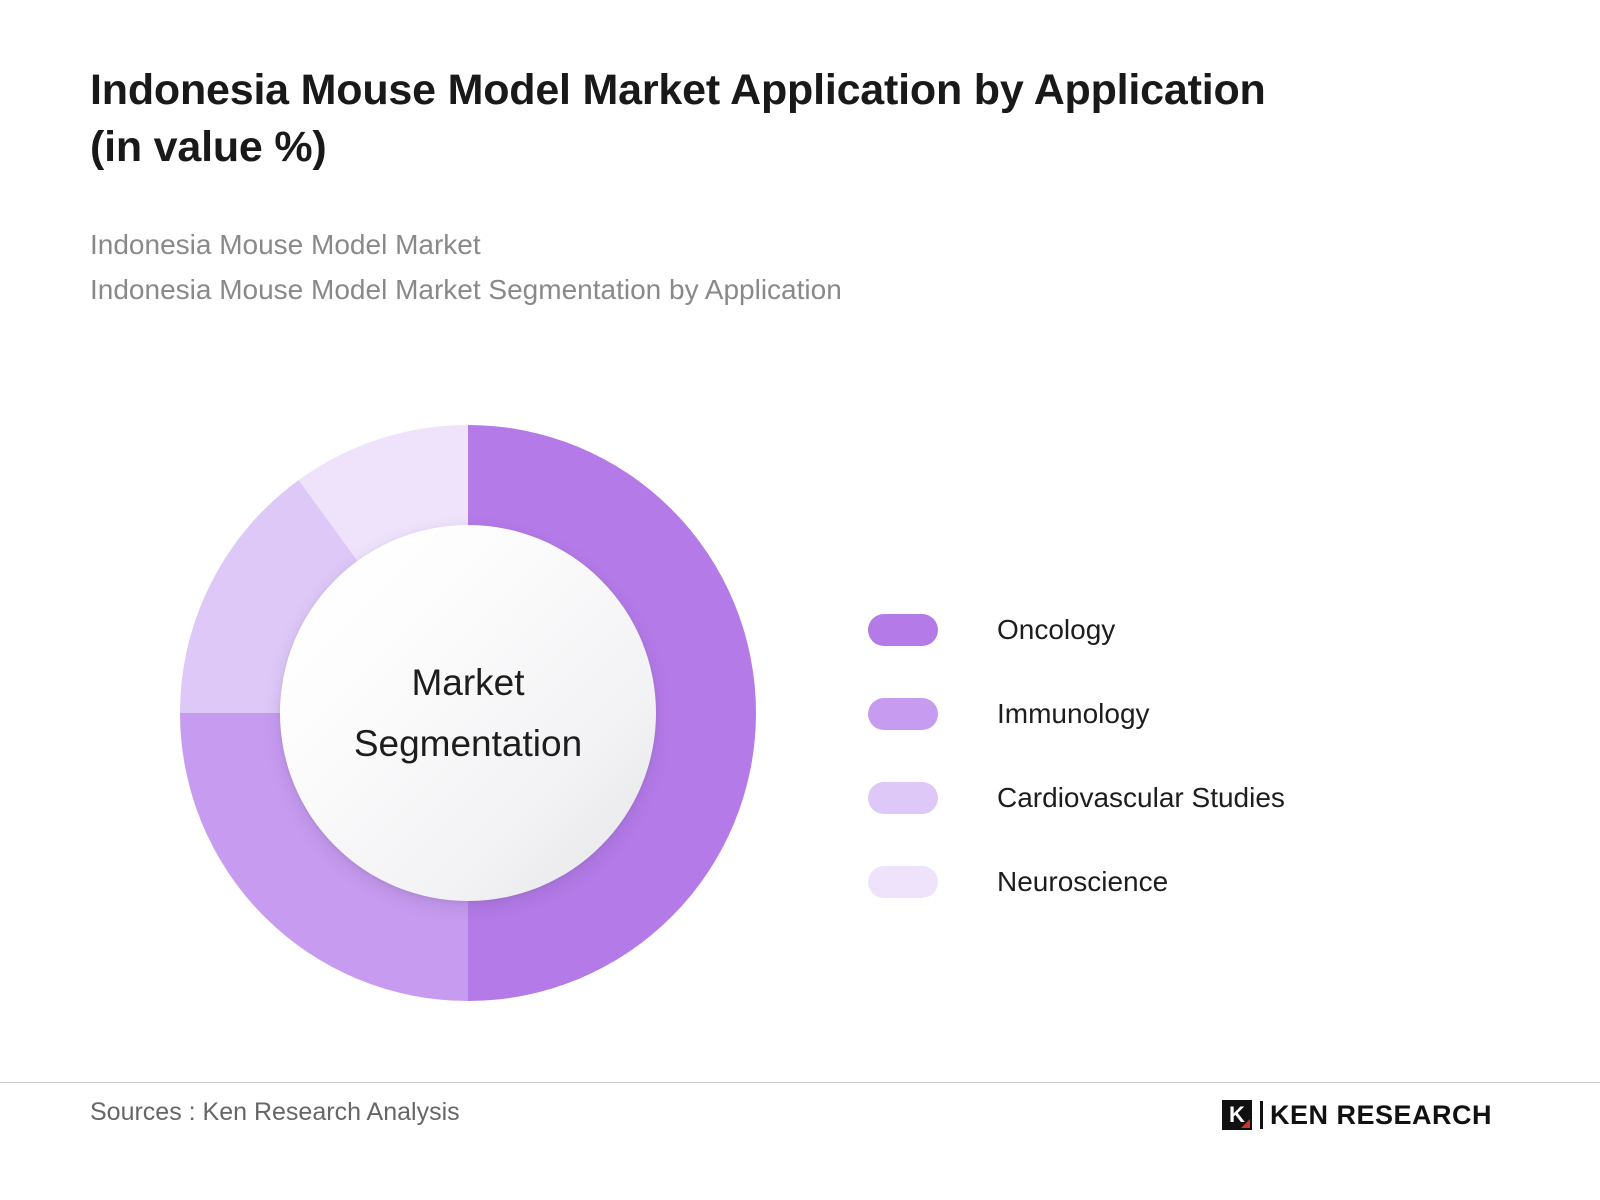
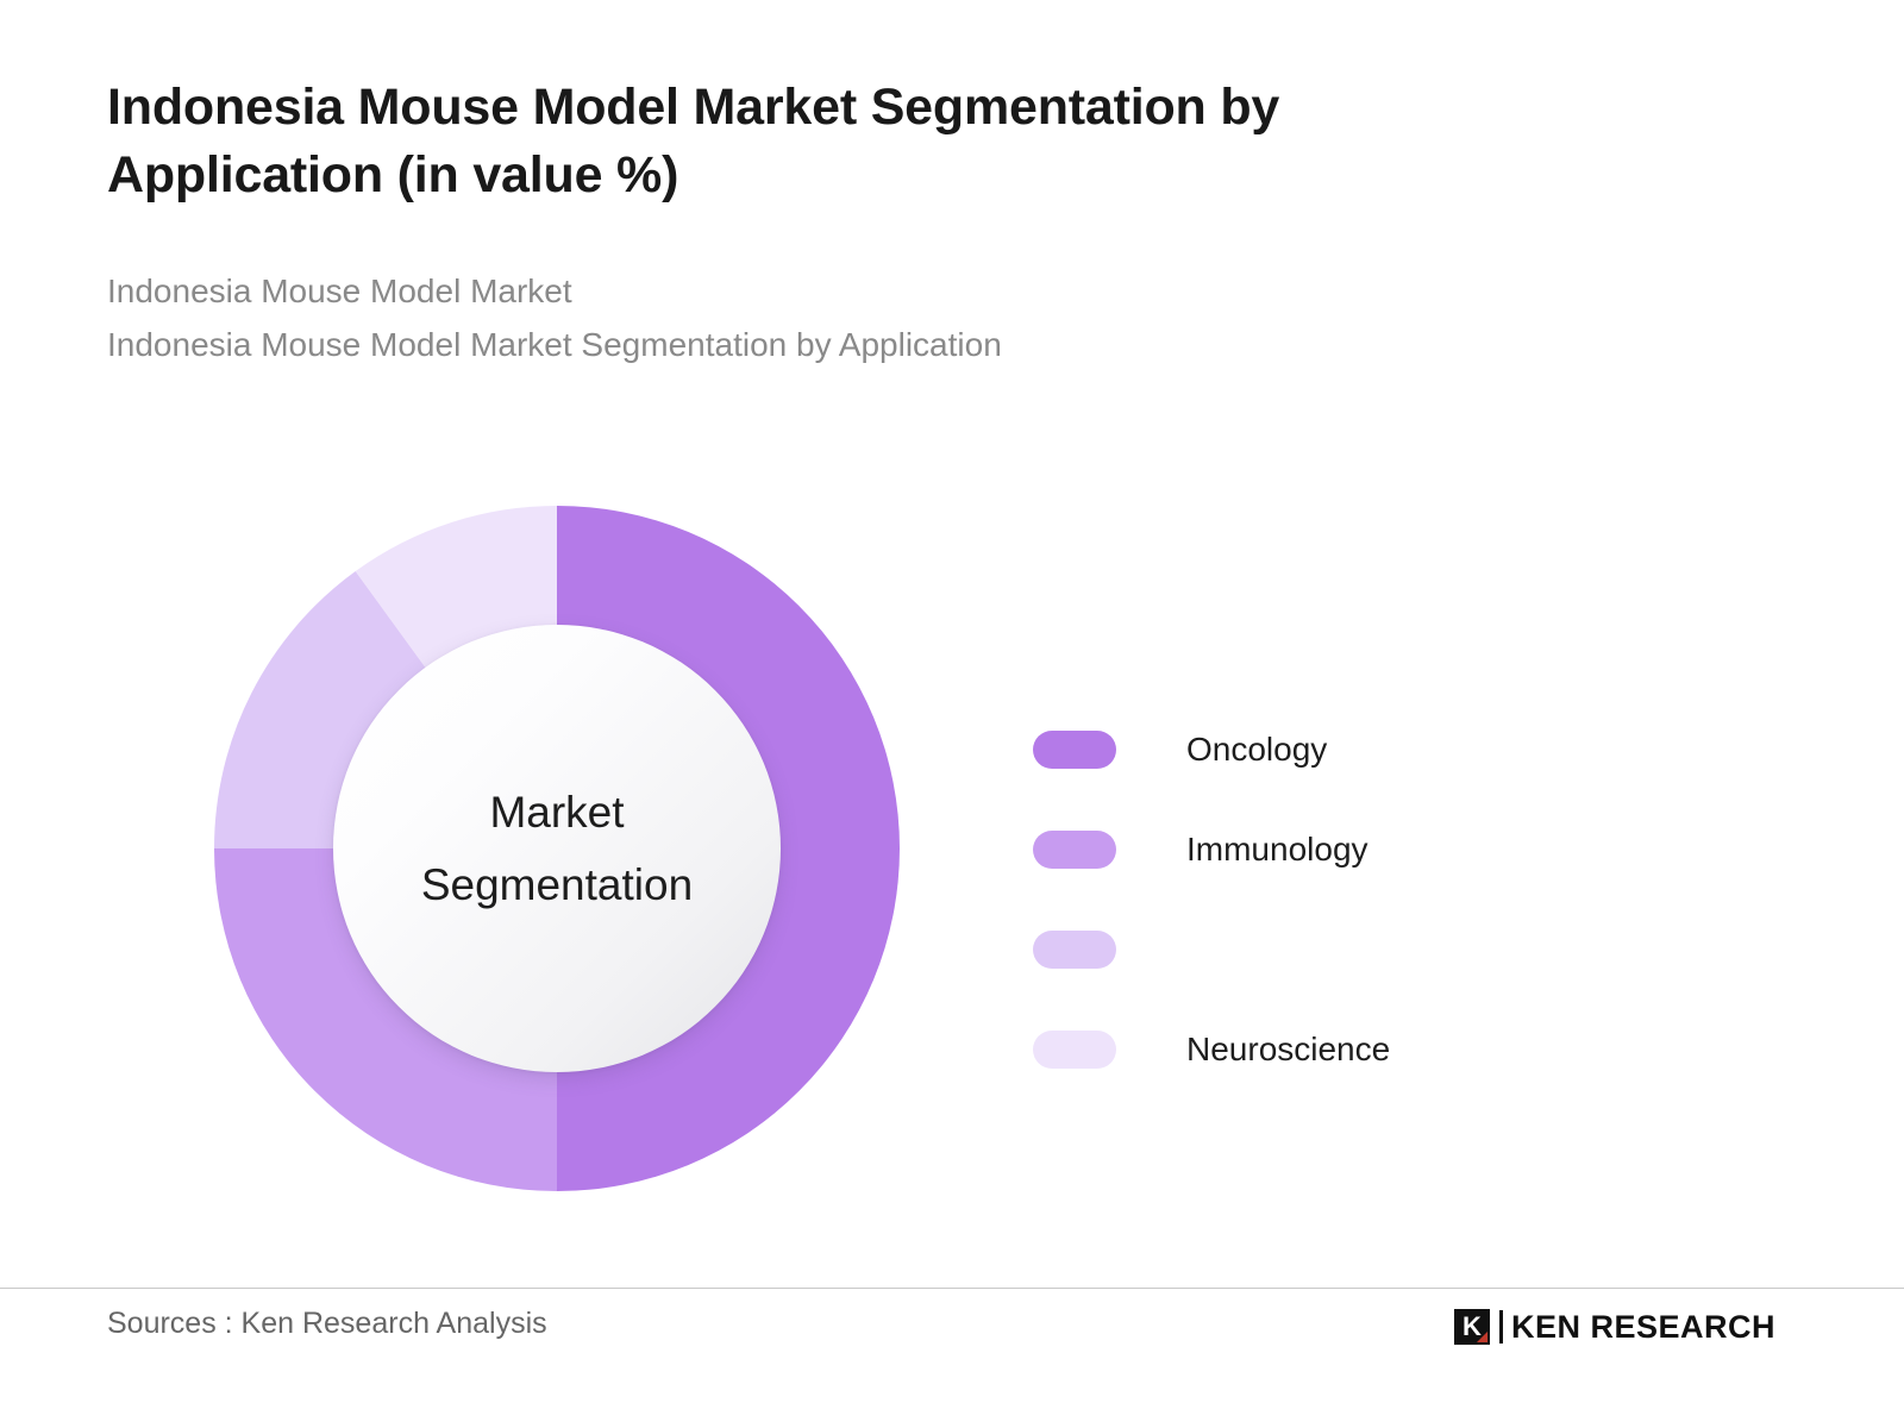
- Indonesia Mouse Model Market Application by Application (in value %)
+ Indonesia Mouse Model Market Segmentation by Application (in value %)
  Indonesia Mouse Model Market
  Indonesia Mouse Model Market Segmentation by Application
  Market
  Segmentation
  Oncology
  Immunology
- Cardiovascular Studies
  Neuroscience
  Sources : Ken Research Analysis
  K
  KEN RESEARCH
